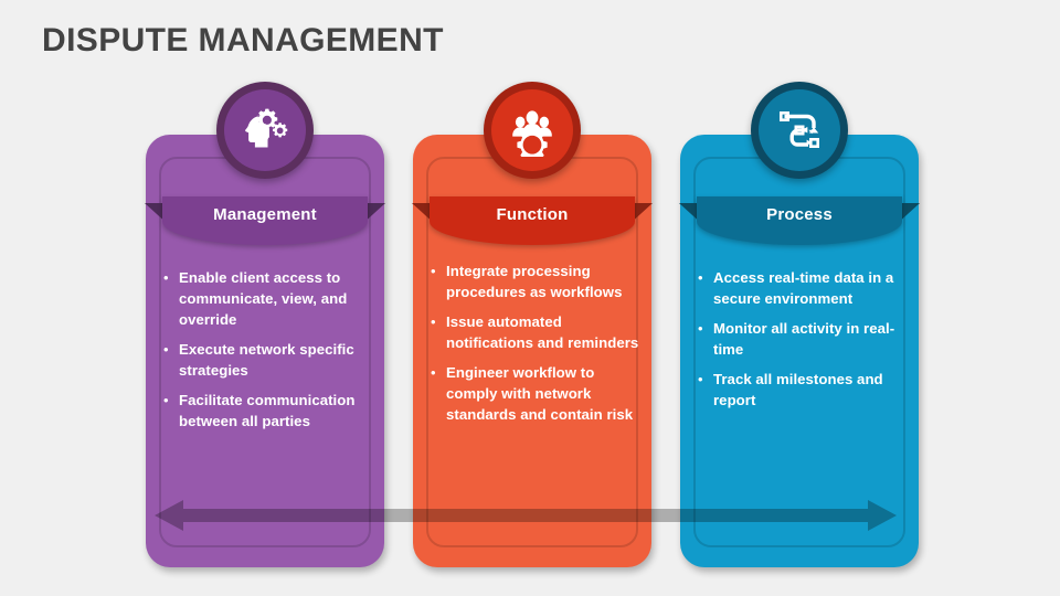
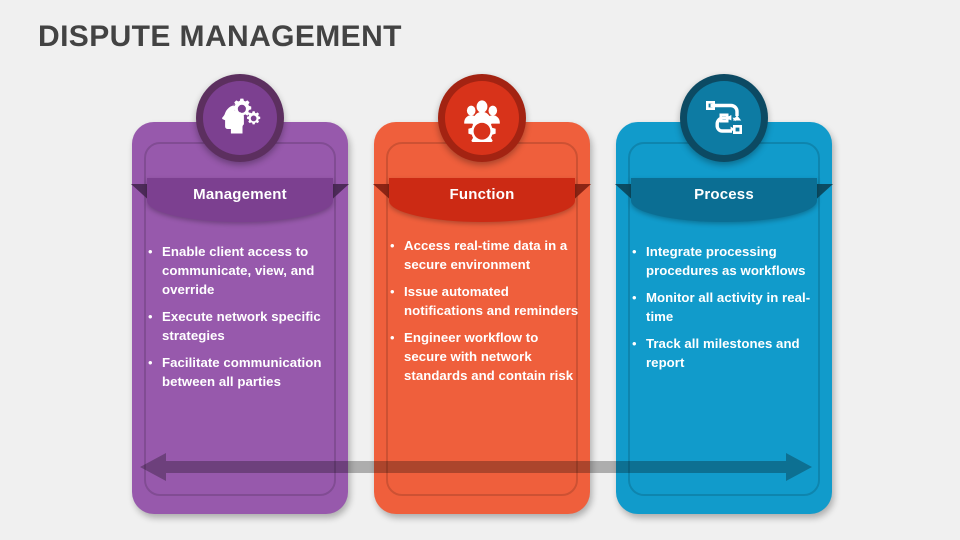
  DISPUTE MANAGEMENT
  Management
  •
  Enable client access to communicate, view, and override
  •
  Execute network specific strategies
  •
  Facilitate communication between all parties
  Function
  •
- Integrate processing procedures as workflows
+ Access real-time data in a secure environment
  •
  Issue automated notifications and reminders
  •
- Engineer workflow to comply with network standards and contain risk
+ Engineer workflow to secure with network standards and contain risk
  Process
  •
- Access real-time data in a secure environment
+ Integrate processing procedures as workflows
  •
  Monitor all activity in real-time
  •
  Track all milestones and report
